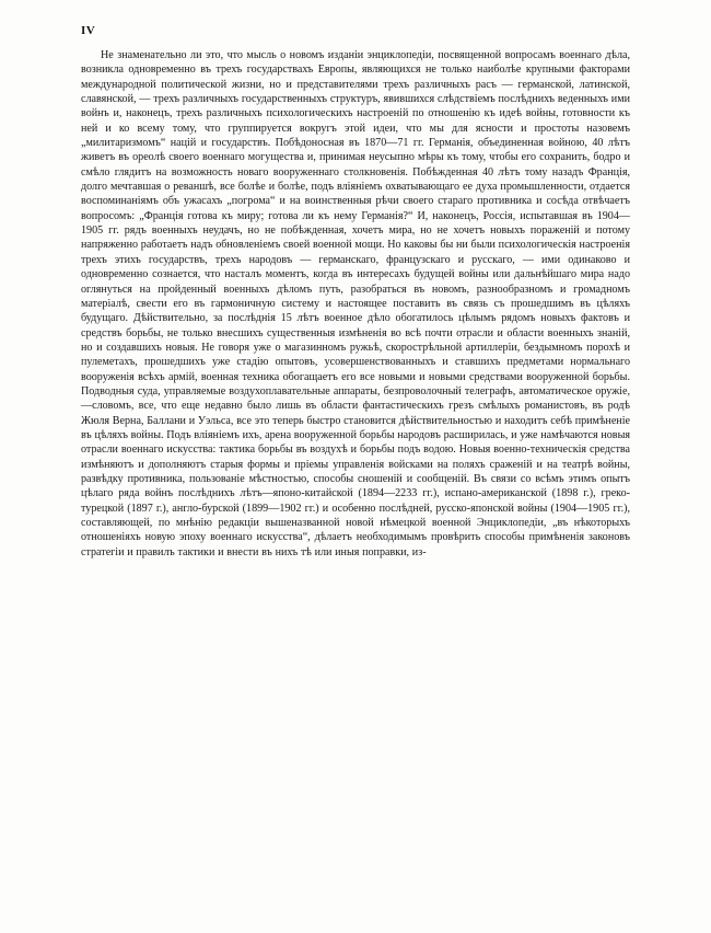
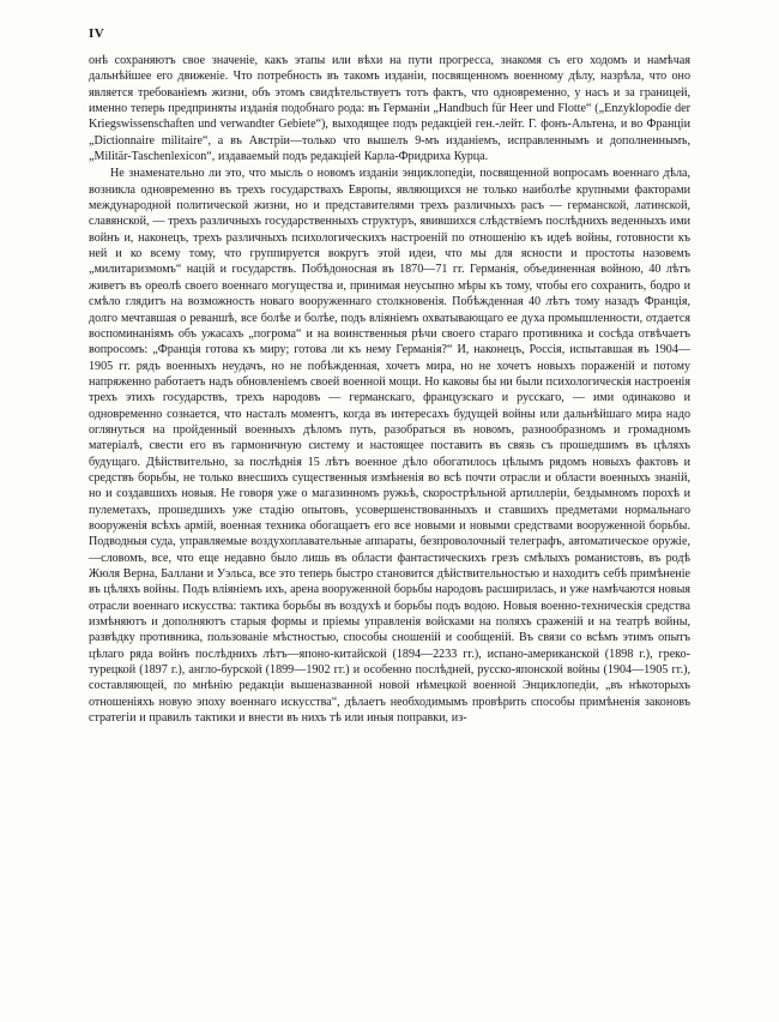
  IV
+ онѣ сохраняютъ свое значеніе, какъ этапы или вѣхи на пути прогресса, знакомя съ его ходомъ и намѣчая дальнѣйшее его движеніе. Что потребность въ такомъ изданіи, посвященномъ военному дѣлу, назрѣла, что оно является требованіемъ жизни, объ этомъ свидѣтельствуетъ тотъ фактъ, что одновременно, у насъ и за границей, именно теперь предприняты изданія подобнаго рода: въ Германіи „Handbuch für Heer und Flotte“ („Enzyklopodie der Kriegswissenschaften und verwandter Gebiete“), выходящее подъ редакціей ген.-лейт. Г. фонъ-Альтена, и во Франціи „Dictionnaire militaire“, а въ Австріи—только что вышелъ 9-мъ изданіемъ, исправленнымъ и дополненнымъ, „Militär-Taschenlexicon“, издаваемый подъ редакціей Карла-Фридриха Курца.
  Не знаменательно ли это, что мысль о новомъ изданіи энциклопедіи, посвященной вопросамъ военнаго дѣла, возникла одновременно въ трехъ государствахъ Европы, являющихся не только наиболѣе крупными факторами международной политической жизни, но и представителями трехъ различныхъ расъ — германской, латинской, славянской, — трехъ различныхъ государственныхъ структуръ, явившихся слѣдствіемъ послѣднихъ веденныхъ ими войнъ и, наконецъ, трехъ различныхъ психологическихъ настроеній по отношенію къ идеѣ войны, готовности къ ней и ко всему тому, что группируется вокругъ этой идеи, что мы для ясности и простоты назовемъ „милитаризмомъ“ націй и государствъ. Побѣдоносная въ 1870—71 гг. Германія, объединенная войною, 40 лѣтъ живетъ въ ореолѣ своего военнаго могущества и, принимая неусыпно мѣры къ тому, чтобы его сохранить, бодро и смѣло глядитъ на возможность новаго вооруженнаго столкновенія. Побѣжденная 40 лѣтъ тому назадъ Франція, долго мечтавшая о реваншѣ, все болѣе и болѣе, подъ вліяніемъ охватывающаго ее духа промышленности, отдается воспоминаніямъ объ ужасахъ „погрома“ и на воинственныя рѣчи своего стараго противника и сосѣда отвѣчаетъ вопросомъ: „Франція готова къ миру; готова ли къ нему Германія?“ И, наконецъ, Россія, испытавшая въ 1904—1905 гг. рядъ военныхъ неудачъ, но не побѣжденная, хочетъ мира, но не хочетъ новыхъ пораженій и потому напряженно работаетъ надъ обновленіемъ своей военной мощи. Но каковы бы ни были психологическія настроенія трехъ этихъ государствъ, трехъ народовъ — германскаго, французскаго и русскаго, — ими одинаково и одновременно сознается, что насталъ моментъ, когда въ интересахъ будущей войны или дальнѣйшаго мира надо оглянуться на пройденный военныхъ дѣломъ путь, разобраться въ новомъ, разнообразномъ и громадномъ матеріалѣ, свести его въ гармоничную систему и настоящее поставить въ связь съ прошедшимъ въ цѣляхъ будущаго. Дѣйствительно, за послѣднія 15 лѣтъ военное дѣло обогатилось цѣлымъ рядомъ новыхъ фактовъ и средствъ борьбы, не только внесшихъ существенныя измѣненія во всѣ почти отрасли и области военныхъ знаній, но и создавшихъ новыя. Не говоря уже о магазинномъ ружьѣ, скорострѣльной артиллеріи, бездымномъ порохѣ и пулеметахъ, прошедшихъ уже стадію опытовъ, усовершенствованныхъ и ставшихъ предметами нормальнаго вооруженія всѣхъ армій, военная техника обогащаетъ его все новыми и новыми средствами вооруженной борьбы. Подводныя суда, управляемые воздухоплавательные аппараты, безпроволочный телеграфъ, автоматическое оружіе,—словомъ, все, что еще недавно было лишь въ области фантастическихъ грезъ смѣлыхъ романистовъ, въ родѣ Жюля Верна, Баллани и Уэльса, все это теперь быстро становится дѣйствительностью и находитъ себѣ примѣненіе въ цѣляхъ войны. Подъ вліяніемъ ихъ, арена вооруженной борьбы народовъ расширилась, и уже намѣчаются новыя отрасли военнаго искусства: тактика борьбы въ воздухѣ и борьбы подъ водою. Новыя военно-техническія средства измѣняютъ и дополняютъ старыя формы и пріемы управленія войсками на поляхъ сраженій и на театрѣ войны, развѣдку противника, пользованіе мѣстностью, способы сношеній и сообщеній. Въ связи со всѣмъ этимъ опытъ цѣлаго ряда войнъ послѣднихъ лѣтъ—японо-китайской (1894—2233 гг.), испано-американской (1898 г.), греко-турецкой (1897 г.), англо-бурской (1899—1902 гг.) и особенно послѣдней, русско-японской войны (1904—1905 гг.), составляющей, по мнѣнію редакціи вышеназванной новой нѣмецкой военной Энциклопедіи, „въ нѣкоторыхъ отношеніяхъ новую эпоху военнаго искусства“, дѣлаетъ необходимымъ провѣрить способы примѣненія законовъ стратегіи и правилъ тактики и внести въ нихъ тѣ или иныя поправки, из-
